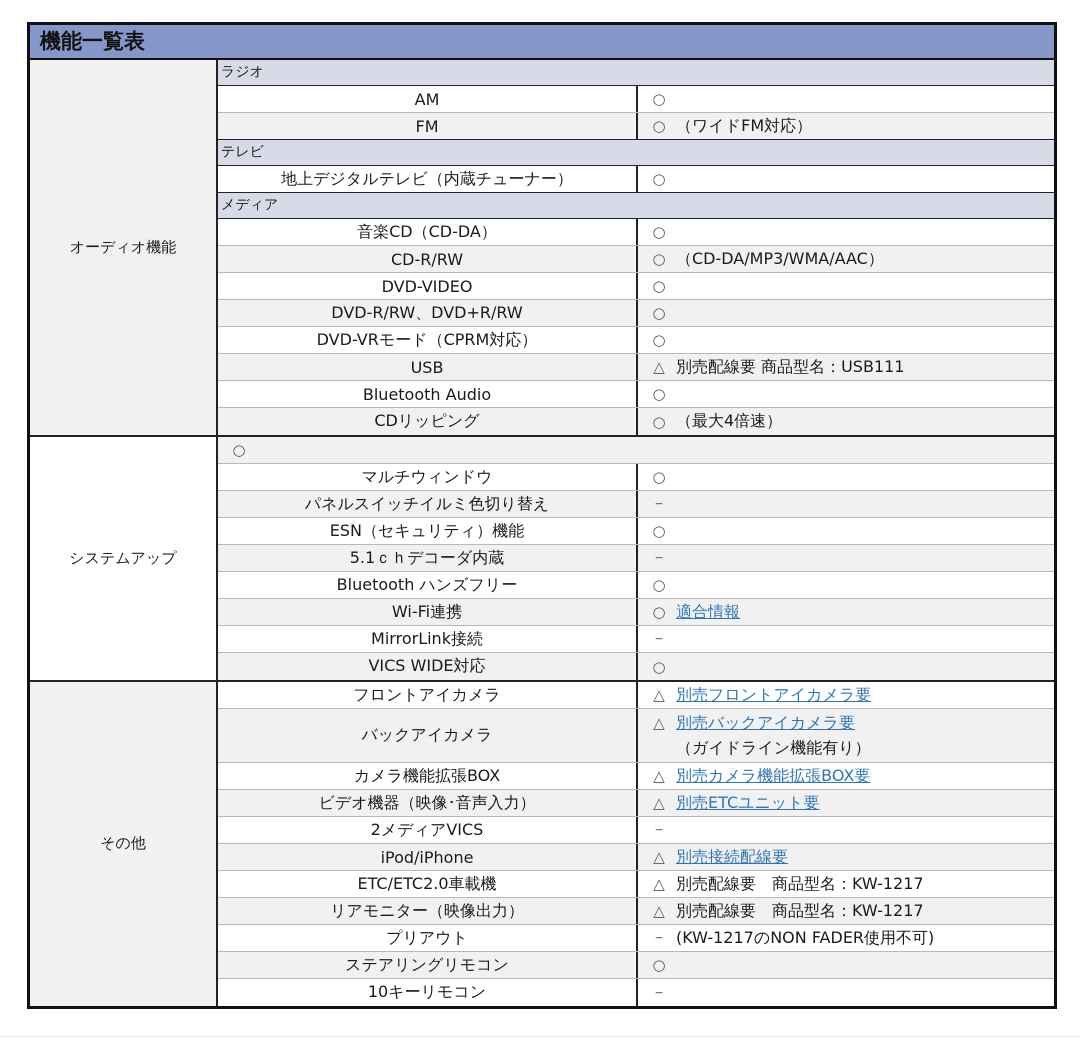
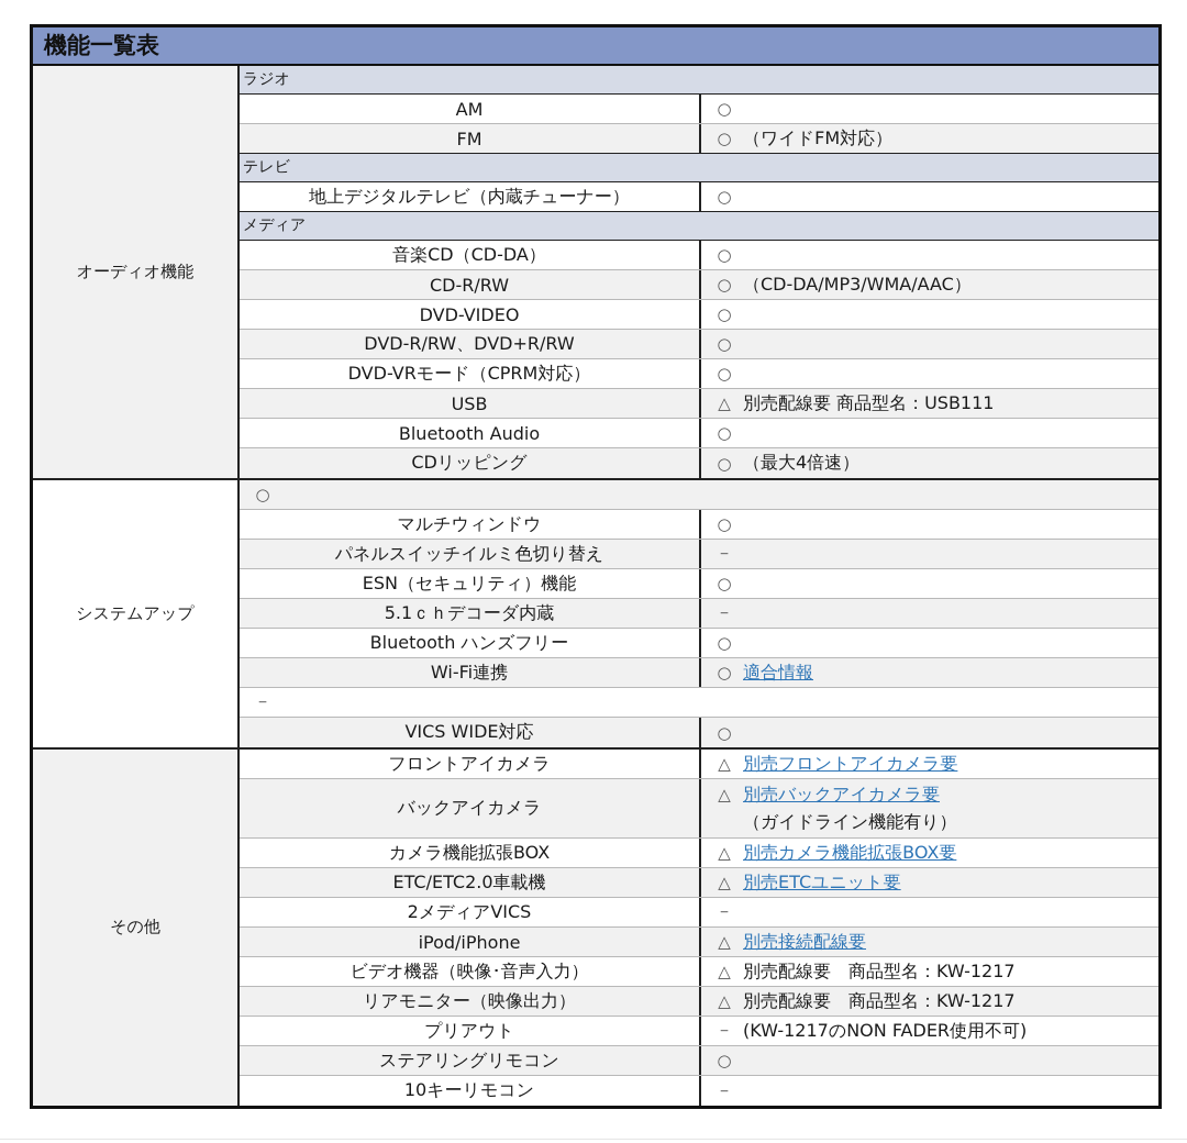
  機能一覧表
  オーディオ機能
  ラジオ
  AM
  ○
  FM
  ○
  （ワイドFM対応）
  テレビ
  地上デジタルテレビ（内蔵チューナー）
  ○
  メディア
  音楽CD（CD-DA）
  ○
  CD-R/RW
  ○
  （CD-DA/MP3/WMA/AAC）
  DVD-VIDEO
  ○
  DVD-R/RW、DVD+R/RW
  ○
  DVD-VRモード（CPRM対応）
  ○
  USB
  △
  別売配線要 商品型名：USB111
  Bluetooth Audio
  ○
  CDリッピング
  ○
  （最大4倍速）
  システムアップ
  ○
  マルチウィンドウ
  ○
  パネルスイッチイルミ色切り替え
  －
  ESN（セキュリティ）機能
  ○
  5.1ｃｈデコーダ内蔵
  －
  Bluetooth ハンズフリー
  ○
  Wi-Fi連携
  ○
  適合情報
- MirrorLink接続
  －
  VICS WIDE対応
  ○
  その他
  フロントアイカメラ
  △
  別売フロントアイカメラ要
  バックアイカメラ
  △
  別売バックアイカメラ要
  （ガイドライン機能有り）
  カメラ機能拡張BOX
  △
  別売カメラ機能拡張BOX要
- ビデオ機器（映像･音声入力）
+ ETC/ETC2.0車載機
  △
  別売ETCユニット要
  2メディアVICS
  －
  iPod/iPhone
  △
  別売接続配線要
- ETC/ETC2.0車載機
+ ビデオ機器（映像･音声入力）
  △
  別売配線要 商品型名：KW-1217
  リアモニター（映像出力）
  △
  別売配線要 商品型名：KW-1217
  プリアウト
  －
  (KW-1217のNON FADER使用不可)
  ステアリングリモコン
  ○
  10キーリモコン
  －
